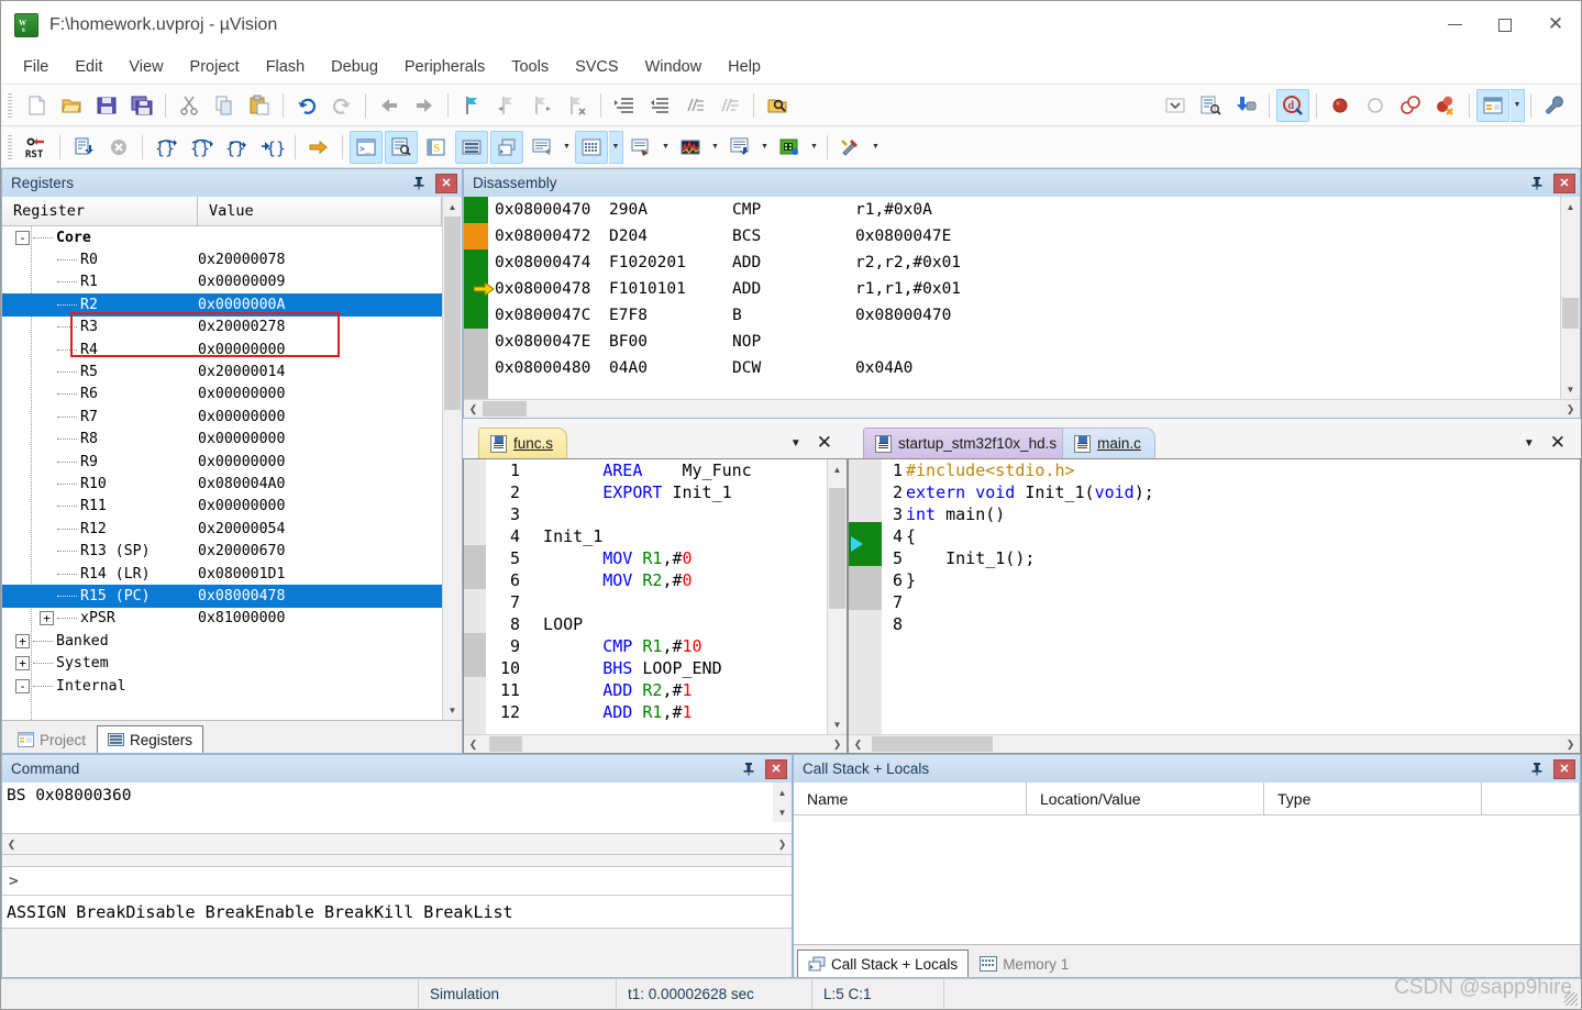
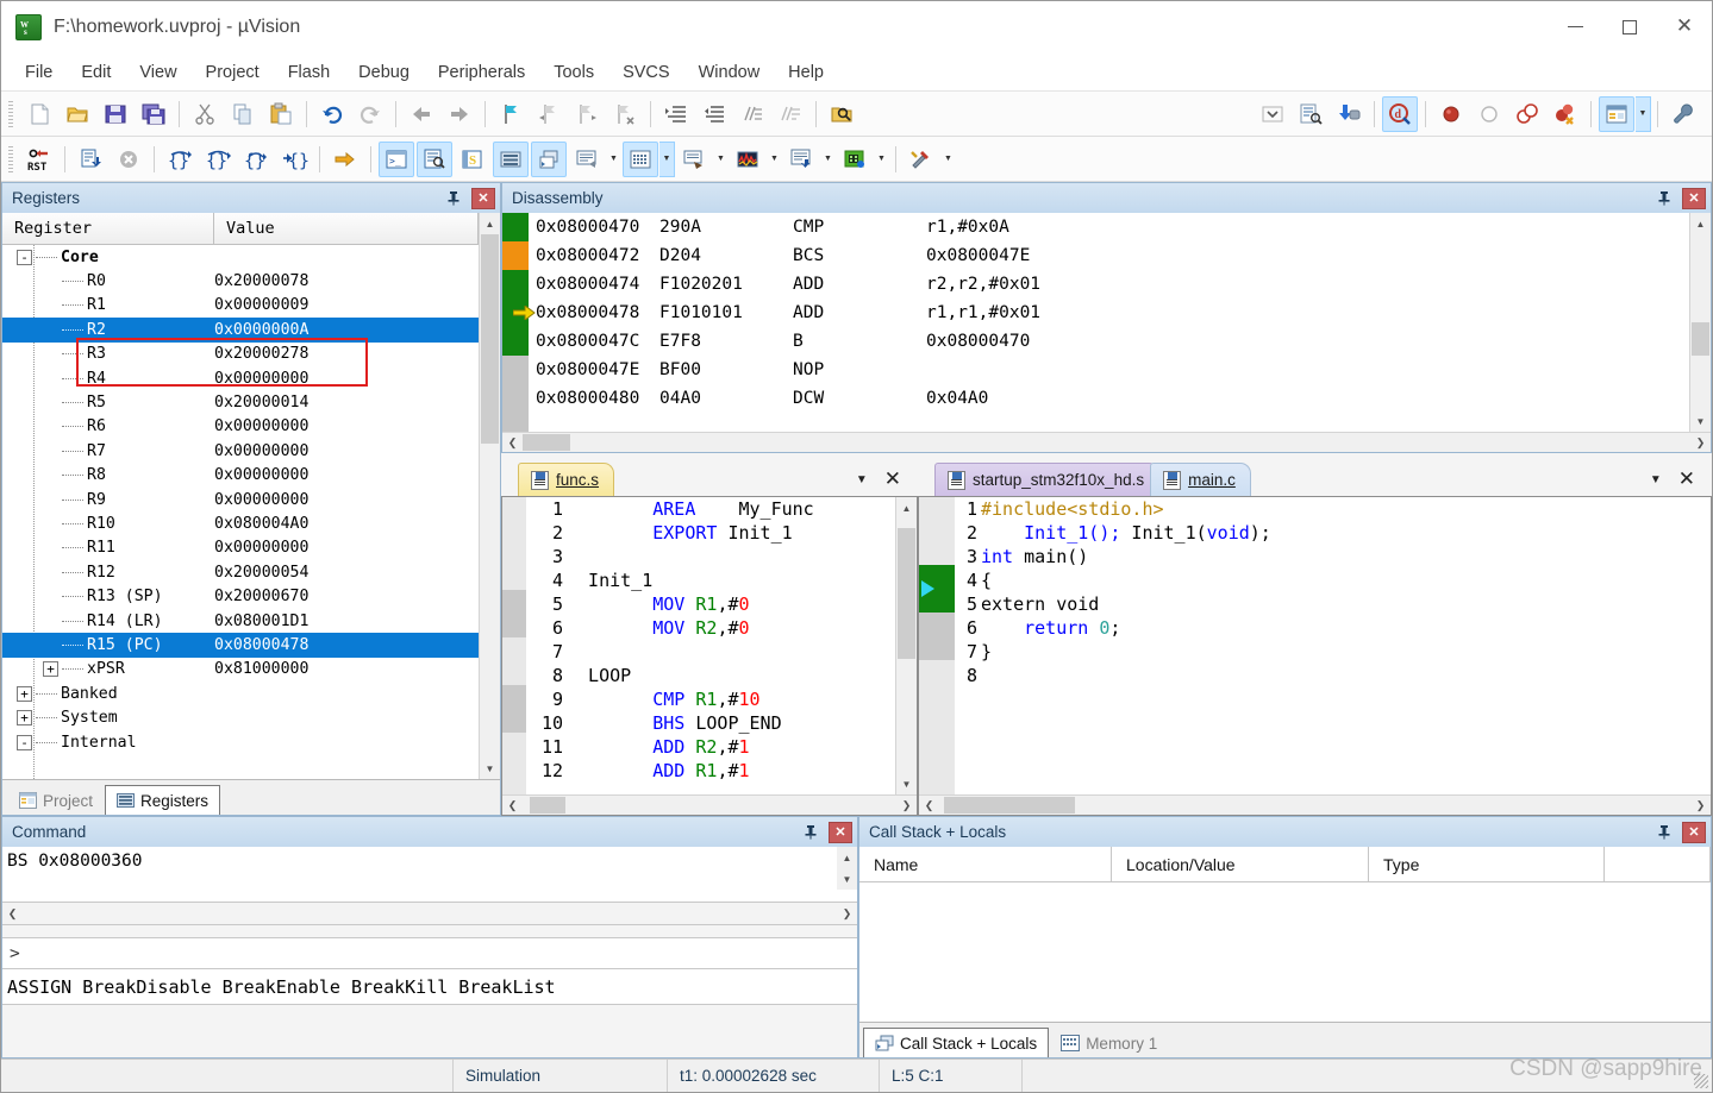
  W
  s
  F:\homework.uvproj - µVision
  ✕
  File
  Edit
  View
  Project
  Flash
  Debug
  Peripherals
  Tools
  SVCS
  Window
  Help
  d
  RST
  {}
  {}
  {}
  {}
  >_
  S
  Registers
  ✕
  Register
  Value
  -
  Core
  R0
  0x20000078
  R1
  0x00000009
  R2
  0x0000000A
  R3
  0x20000278
  R4
  0x00000000
  R5
  0x20000014
  R6
  0x00000000
  R7
  0x00000000
  R8
  0x00000000
  R9
  0x00000000
  R10
  0x080004A0
  R11
  0x00000000
  R12
  0x20000054
  R13 (SP)
  0x20000670
  R14 (LR)
  0x080001D1
  R15 (PC)
  0x08000478
  +
  xPSR
  0x81000000
  +
  Banked
  +
  System
  -
  Internal
  ▲
  ▼
  Project
  Registers
  Disassembly
  ✕
  0x08000470
  290A
  CMP
  r1,#0x0A
  0x08000472
  D204
  BCS
  0x0800047E
  0x08000474
  F1020201
  ADD
  r2,r2,#0x01
  0x08000478
  F1010101
  ADD
  r1,r1,#0x01
  0x0800047C
  E7F8
  B
  0x08000470
  0x0800047E
  BF00
  NOP
  0x08000480
  04A0
  DCW
  0x04A0
  ▲
  ▼
  ❮
  ❯
  func.s
  ▼
  ✕
  1
  2
  3
  4
  5
  6
  7
  8
  9
  10
  11
  12
  AREA My_Func
  EXPORT Init_1
  Init_1
  MOV R1,#0
  MOV R2,#0
  LOOP
  CMP R1,#10
  BHS LOOP_END
  ADD R2,#1
  ADD R1,#1
  ▲
  ▼
  ❮
  ❯
  startup_stm32f10x_hd.s
  main.c
  ▼
  ✕
  1
  2
  3
  4
  5
  6
  7
  8
  #include<stdio.h>
- extern void Init_1(void);
+ Init_1(); Init_1(void);
  int main()
  {
- Init_1();
+ extern void
+ return 0;
  }
  ❮
  ❯
  Command
  ✕
  BS 0x08000360
  ▲
  ▼
  ❮
  ❯
  >
  ASSIGN BreakDisable BreakEnable BreakKill BreakList
  Call Stack + Locals
  ✕
  Name
  Location/Value
  Type
  Call Stack + Locals
  Memory 1
  Simulation
  t1: 0.00002628 sec
  L:5 C:1
  CSDN @sapp9hire
